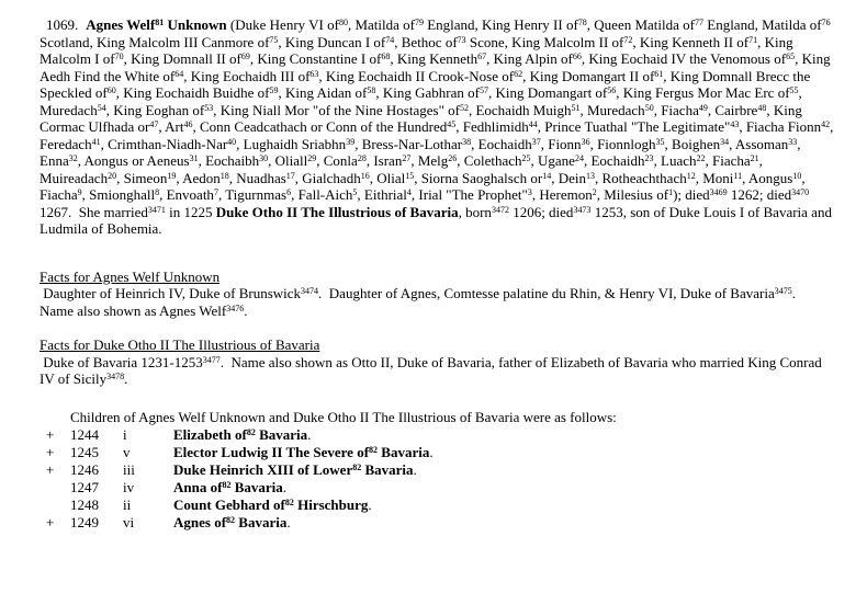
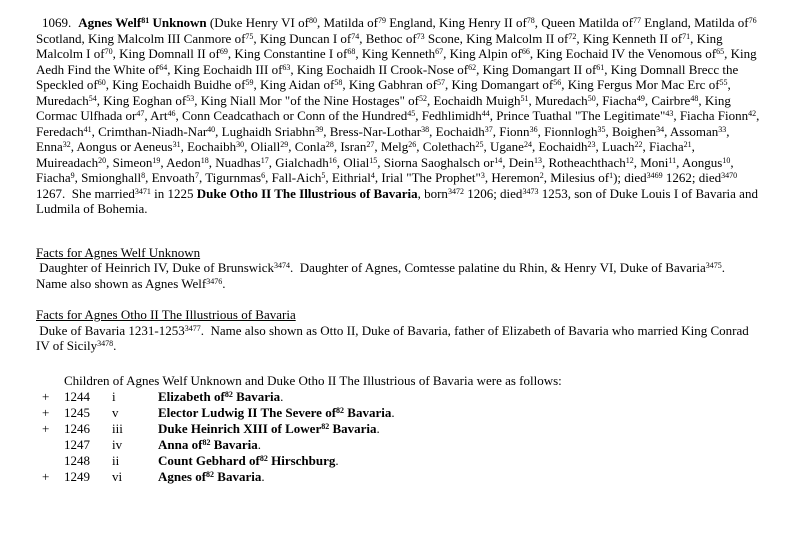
  1069. Agnes Welf81 Unknown (Duke Henry VI of80, Matilda of79 England, King Henry II of78, Queen Matilda of77 England, Matilda of76 Scotland, King Malcolm III Canmore of75, King Duncan I of74, Bethoc of73 Scone, King Malcolm II of72, King Kenneth II of71, King Malcolm I of70, King Domnall II of69, King Constantine I of68, King Kenneth67, King Alpin of66, King Eochaid IV the Venomous of65, King Aedh Find the White of64, King Eochaidh III of63, King Eochaidh II Crook-Nose of62, King Domangart II of61, King Domnall Brecc the Speckled of60, King Eochaidh Buidhe of59, King Aidan of58, King Gabhran of57, King Domangart of56, King Fergus Mor Mac Erc of55, Muredach54, King Eoghan of53, King Niall Mor "of the Nine Hostages" of52, Eochaidh Muigh51, Muredach50, Fiacha49, Cairbre48, King Cormac Ulfhada or47, Art46, Conn Ceadcathach or Conn of the Hundred45, Fedhlimidh44, Prince Tuathal "The Legitimate"43, Fiacha Fionn42, Feredach41, Crimthan-Niadh-Nar40, Lughaidh Sriabhn39, Bress-Nar-Lothar38, Eochaidh37, Fionn36, Fionnlogh35, Boighen34, Assoman33, Enna32, Aongus or Aeneus31, Eochaibh30, Oliall29, Conla28, Isran27, Melg26, Colethach25, Ugane24, Eochaidh23, Luach22, Fiacha21, Muireadach20, Simeon19, Aedon18, Nuadhas17, Gialchadh16, Olial15, Siorna Saoghalsch or14, Dein13, Rotheachthach12, Moni11, Aongus10, Fiacha9, Smionghall8, Envoath7, Tigurnmas6, Fall-Aich5, Eithrial4, Irial "The Prophet"3, Heremon2, Milesius of1); died3469 1262; died3470 1267. She married3471 in 1225 Duke Otho II The Illustrious of Bavaria, born3472 1206; died3473 1253, son of Duke Louis I of Bavaria and Ludmila of Bohemia.
  Facts for Agnes Welf Unknown
  Daughter of Heinrich IV, Duke of Brunswick3474. Daughter of Agnes, Comtesse palatine du Rhin, & Henry VI, Duke of Bavaria3475. Name also shown as Agnes Welf3476.
- Facts for Duke Otho II The Illustrious of Bavaria
+ Facts for Agnes Otho II The Illustrious of Bavaria
  Duke of Bavaria 1231-12533477. Name also shown as Otto II, Duke of Bavaria, father of Elizabeth of Bavaria who married King Conrad IV of Sicily3478.
  Children of Agnes Welf Unknown and Duke Otho II The Illustrious of Bavaria were as follows:
  +
  1244
  i
  Elizabeth of82 Bavaria.
  +
  1245
  v
  Elector Ludwig II The Severe of82 Bavaria.
  +
  1246
  iii
  Duke Heinrich XIII of Lower82 Bavaria.
  1247
  iv
  Anna of82 Bavaria.
  1248
  ii
  Count Gebhard of82 Hirschburg.
  +
  1249
  vi
  Agnes of82 Bavaria.
